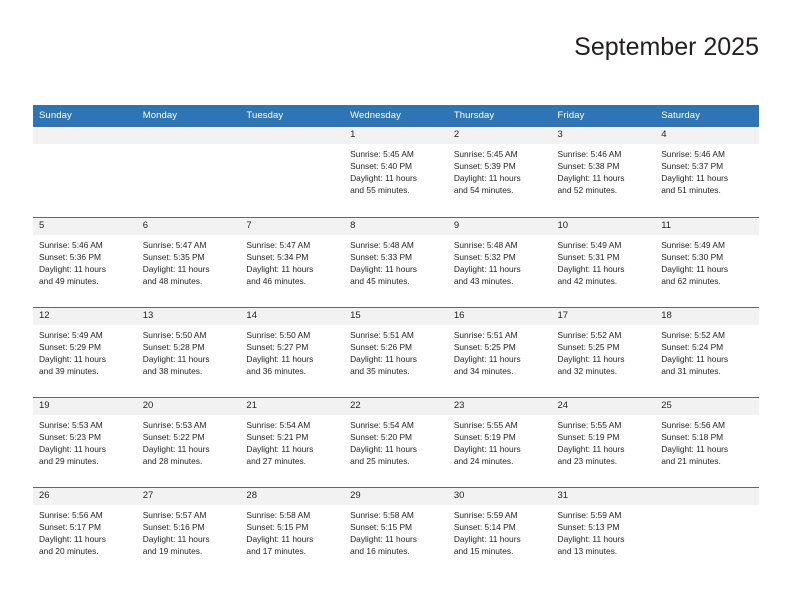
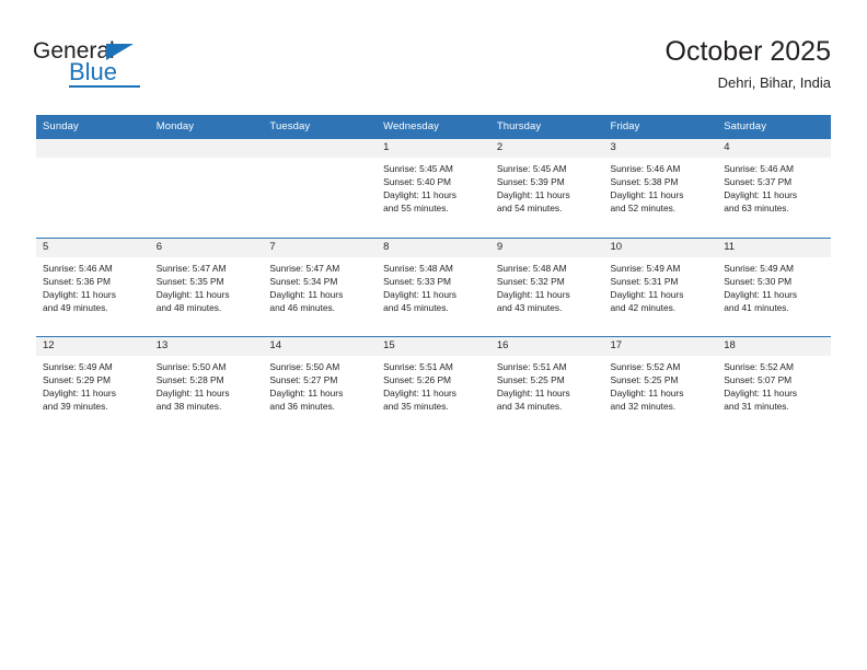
+ General
+ Blue
- September 2025
+ October 2025
+ Dehri, Bihar, India
  Sunday	Monday	Tuesday	Wednesday	Thursday	Friday	Saturday
- 			1Sunrise: 5:45 AMSunset: 5:40 PMDaylight: 11 hoursand 55 minutes.	2Sunrise: 5:45 AMSunset: 5:39 PMDaylight: 11 hoursand 54 minutes.	3Sunrise: 5:46 AMSunset: 5:38 PMDaylight: 11 hoursand 52 minutes.	4Sunrise: 5:46 AMSunset: 5:37 PMDaylight: 11 hoursand 51 minutes.
+ 			1Sunrise: 5:45 AMSunset: 5:40 PMDaylight: 11 hoursand 55 minutes.	2Sunrise: 5:45 AMSunset: 5:39 PMDaylight: 11 hoursand 54 minutes.	3Sunrise: 5:46 AMSunset: 5:38 PMDaylight: 11 hoursand 52 minutes.	4Sunrise: 5:46 AMSunset: 5:37 PMDaylight: 11 hoursand 63 minutes.
- 5Sunrise: 5:46 AMSunset: 5:36 PMDaylight: 11 hoursand 49 minutes.	6Sunrise: 5:47 AMSunset: 5:35 PMDaylight: 11 hoursand 48 minutes.	7Sunrise: 5:47 AMSunset: 5:34 PMDaylight: 11 hoursand 46 minutes.	8Sunrise: 5:48 AMSunset: 5:33 PMDaylight: 11 hoursand 45 minutes.	9Sunrise: 5:48 AMSunset: 5:32 PMDaylight: 11 hoursand 43 minutes.	10Sunrise: 5:49 AMSunset: 5:31 PMDaylight: 11 hoursand 42 minutes.	11Sunrise: 5:49 AMSunset: 5:30 PMDaylight: 11 hoursand 62 minutes.
+ 5Sunrise: 5:46 AMSunset: 5:36 PMDaylight: 11 hoursand 49 minutes.	6Sunrise: 5:47 AMSunset: 5:35 PMDaylight: 11 hoursand 48 minutes.	7Sunrise: 5:47 AMSunset: 5:34 PMDaylight: 11 hoursand 46 minutes.	8Sunrise: 5:48 AMSunset: 5:33 PMDaylight: 11 hoursand 45 minutes.	9Sunrise: 5:48 AMSunset: 5:32 PMDaylight: 11 hoursand 43 minutes.	10Sunrise: 5:49 AMSunset: 5:31 PMDaylight: 11 hoursand 42 minutes.	11Sunrise: 5:49 AMSunset: 5:30 PMDaylight: 11 hoursand 41 minutes.
- 12Sunrise: 5:49 AMSunset: 5:29 PMDaylight: 11 hoursand 39 minutes.	13Sunrise: 5:50 AMSunset: 5:28 PMDaylight: 11 hoursand 38 minutes.	14Sunrise: 5:50 AMSunset: 5:27 PMDaylight: 11 hoursand 36 minutes.	15Sunrise: 5:51 AMSunset: 5:26 PMDaylight: 11 hoursand 35 minutes.	16Sunrise: 5:51 AMSunset: 5:25 PMDaylight: 11 hoursand 34 minutes.	17Sunrise: 5:52 AMSunset: 5:25 PMDaylight: 11 hoursand 32 minutes.	18Sunrise: 5:52 AMSunset: 5:24 PMDaylight: 11 hoursand 31 minutes.
+ 12Sunrise: 5:49 AMSunset: 5:29 PMDaylight: 11 hoursand 39 minutes.	13Sunrise: 5:50 AMSunset: 5:28 PMDaylight: 11 hoursand 38 minutes.	14Sunrise: 5:50 AMSunset: 5:27 PMDaylight: 11 hoursand 36 minutes.	15Sunrise: 5:51 AMSunset: 5:26 PMDaylight: 11 hoursand 35 minutes.	16Sunrise: 5:51 AMSunset: 5:25 PMDaylight: 11 hoursand 34 minutes.	17Sunrise: 5:52 AMSunset: 5:25 PMDaylight: 11 hoursand 32 minutes.	18Sunrise: 5:52 AMSunset: 5:07 PMDaylight: 11 hoursand 31 minutes.
- 19Sunrise: 5:53 AMSunset: 5:23 PMDaylight: 11 hoursand 29 minutes.	20Sunrise: 5:53 AMSunset: 5:22 PMDaylight: 11 hoursand 28 minutes.	21Sunrise: 5:54 AMSunset: 5:21 PMDaylight: 11 hoursand 27 minutes.	22Sunrise: 5:54 AMSunset: 5:20 PMDaylight: 11 hoursand 25 minutes.	23Sunrise: 5:55 AMSunset: 5:19 PMDaylight: 11 hoursand 24 minutes.	24Sunrise: 5:55 AMSunset: 5:19 PMDaylight: 11 hoursand 23 minutes.	25Sunrise: 5:56 AMSunset: 5:18 PMDaylight: 11 hoursand 21 minutes.
- 26Sunrise: 5:56 AMSunset: 5:17 PMDaylight: 11 hoursand 20 minutes.	27Sunrise: 5:57 AMSunset: 5:16 PMDaylight: 11 hoursand 19 minutes.	28Sunrise: 5:58 AMSunset: 5:15 PMDaylight: 11 hoursand 17 minutes.	29Sunrise: 5:58 AMSunset: 5:15 PMDaylight: 11 hoursand 16 minutes.	30Sunrise: 5:59 AMSunset: 5:14 PMDaylight: 11 hoursand 15 minutes.	31Sunrise: 5:59 AMSunset: 5:13 PMDaylight: 11 hoursand 13 minutes.
